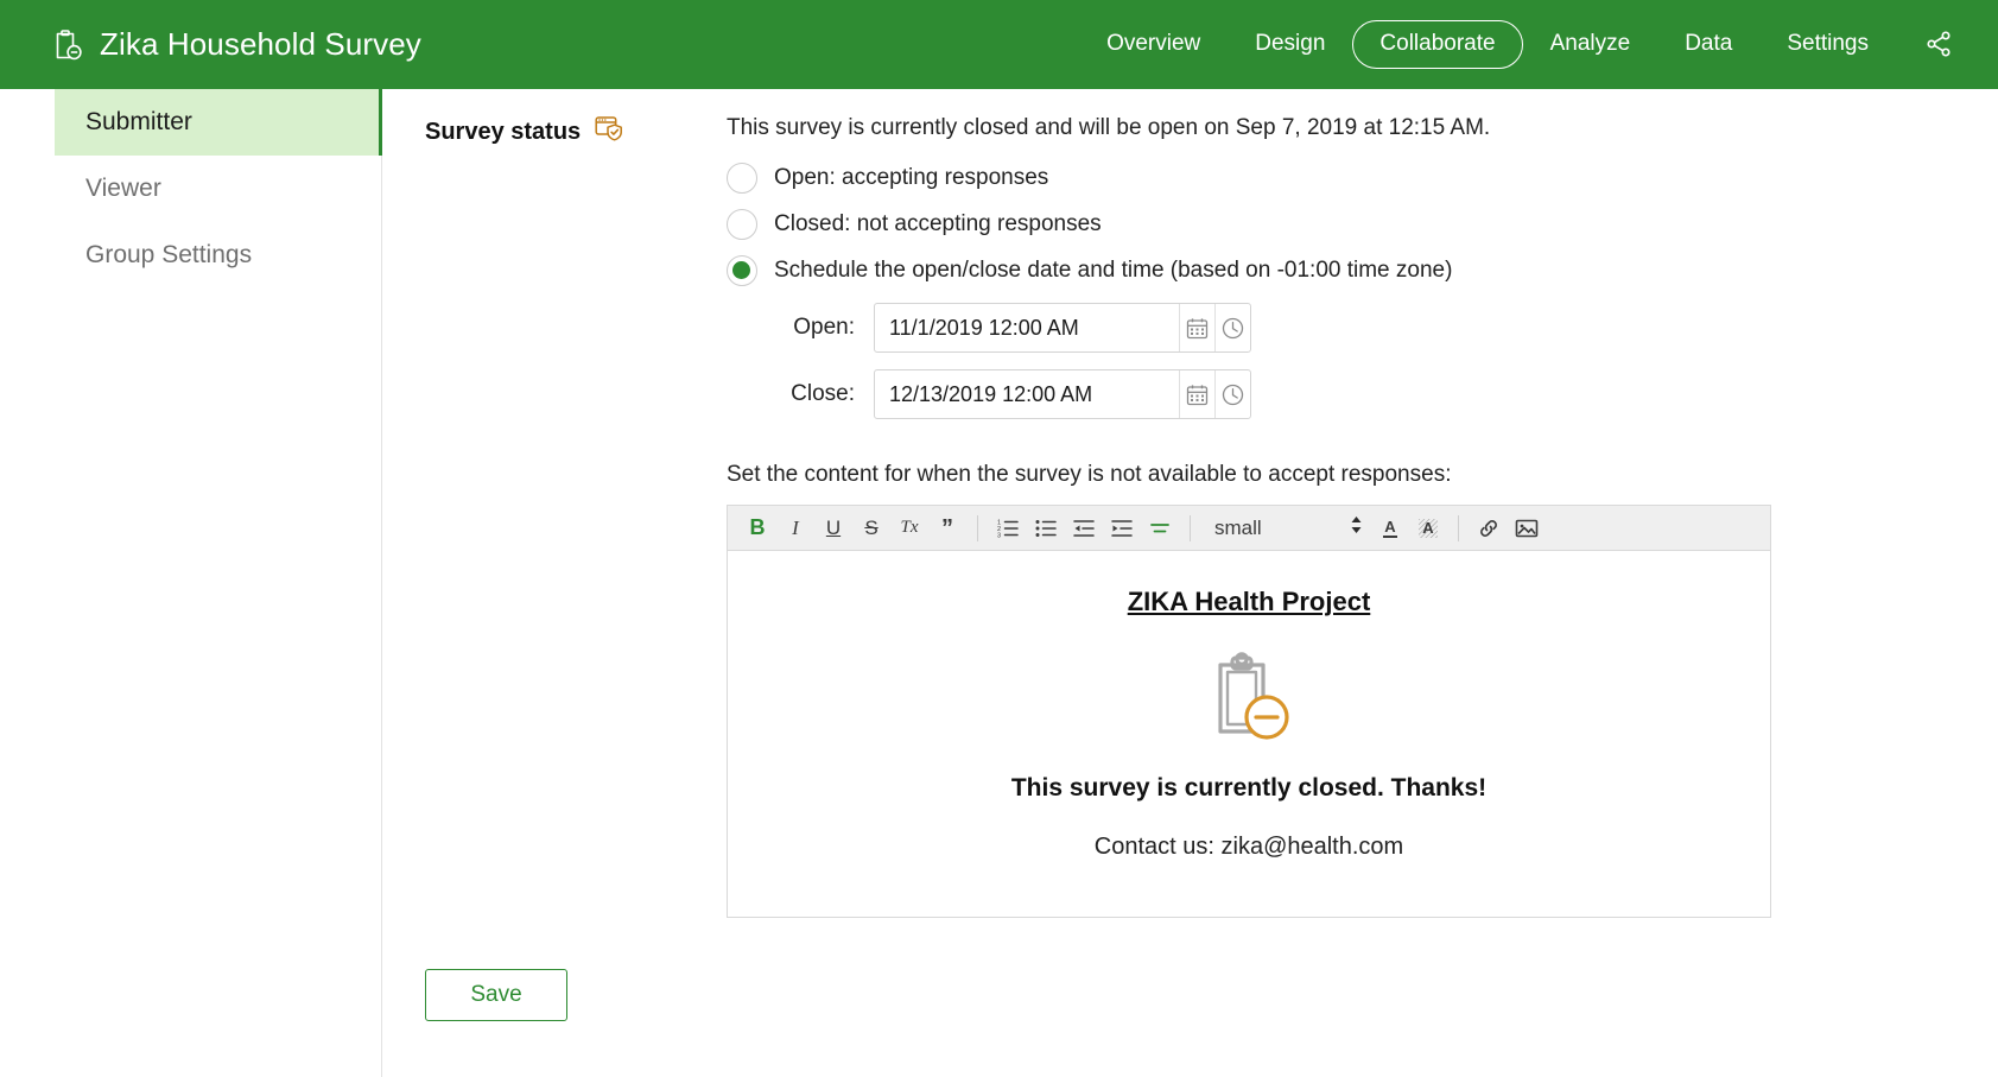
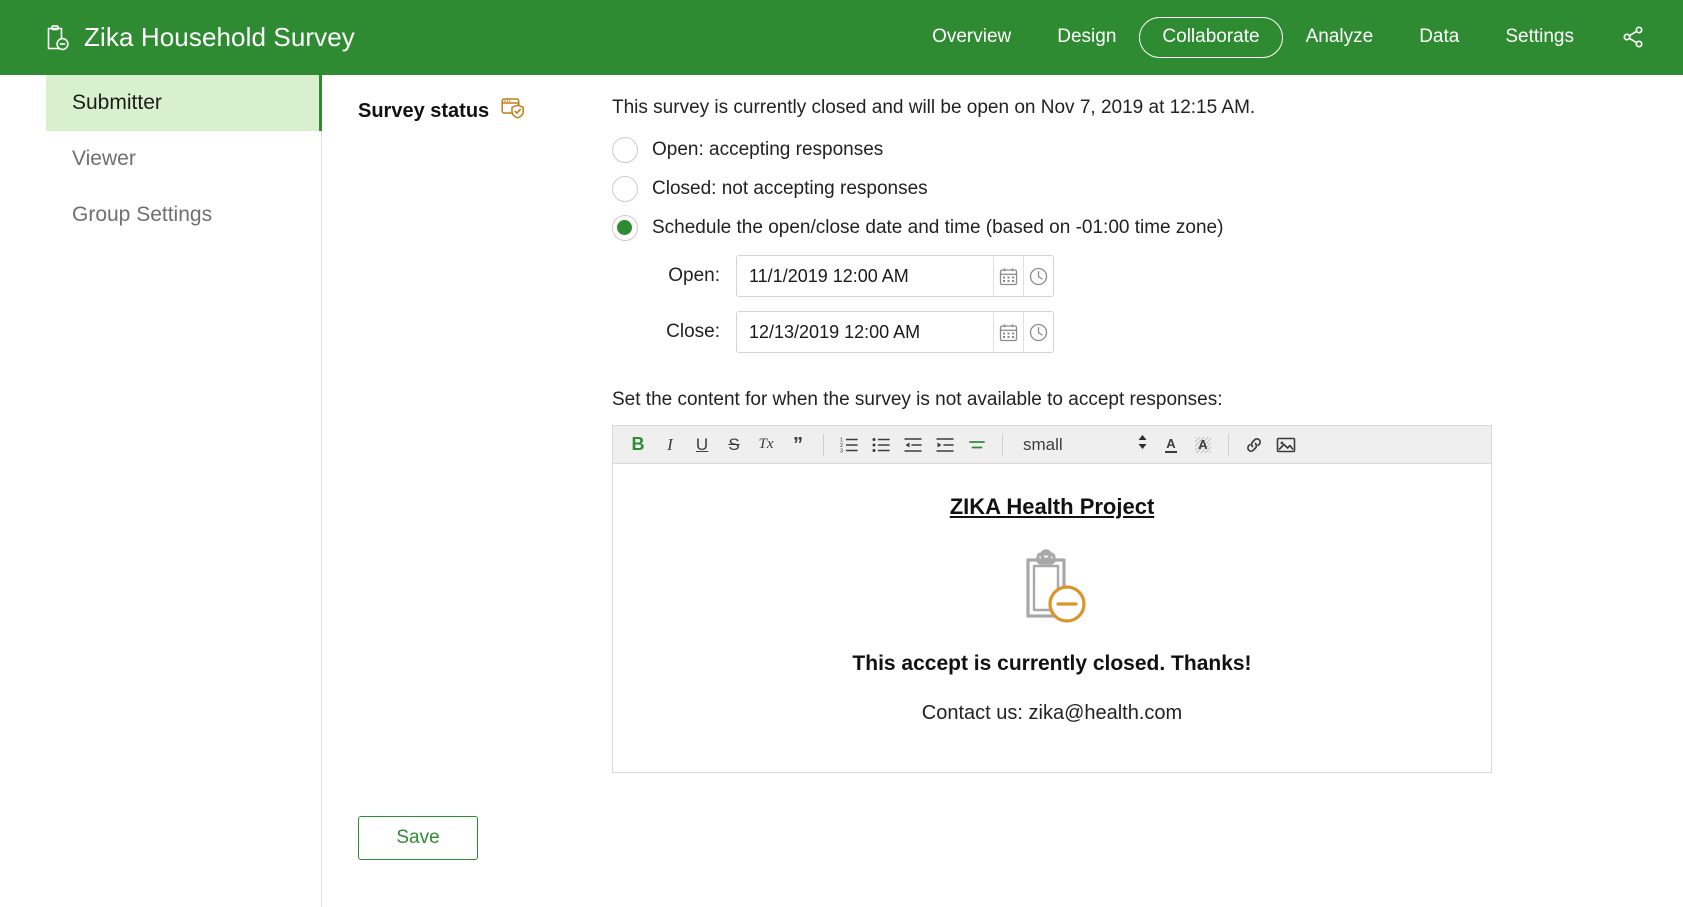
  Zika Household Survey
  Overview
  Design
  Collaborate
  Analyze
  Data
  Settings
  Submitter
  Viewer
  Group Settings
  Survey status
  Save
- This survey is currently closed and will be open on Sep 7, 2019 at 12:15 AM.
+ This survey is currently closed and will be open on Nov 7, 2019 at 12:15 AM.
  Open: accepting responses
  Closed: not accepting responses
  Schedule the open/close date and time (based on -01:00 time zone)
  Open:
  11/1/2019 12:00 AM
  Close:
  12/13/2019 12:00 AM
  Set the content for when the survey is not available to accept responses:
  B
  I
  U
  S
  Tx
  ”
  small
  A
  A
  ZIKA Health Project
- This survey is currently closed. Thanks!
+ This accept is currently closed. Thanks!
  Contact us: zika@health.com
